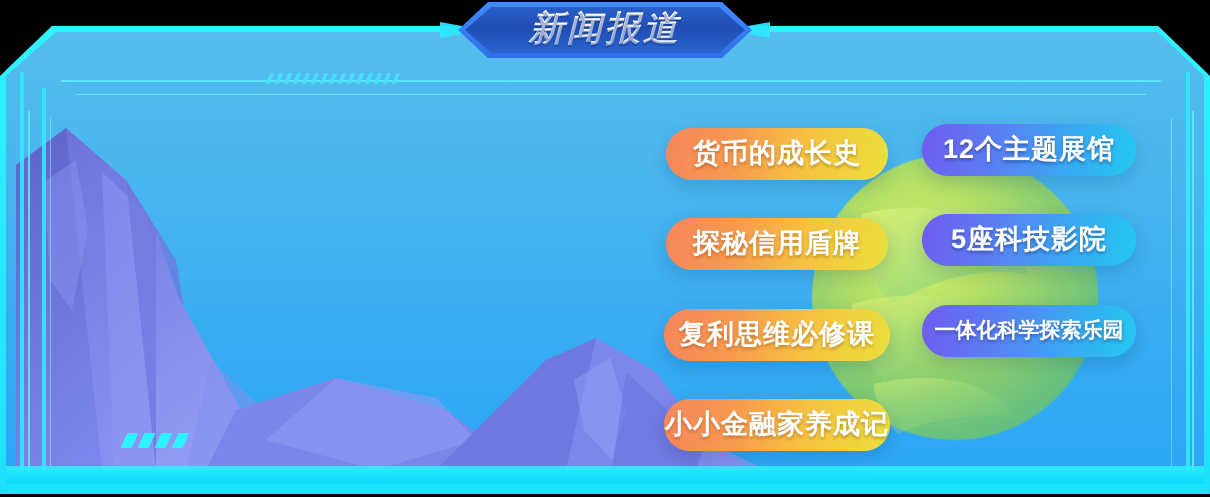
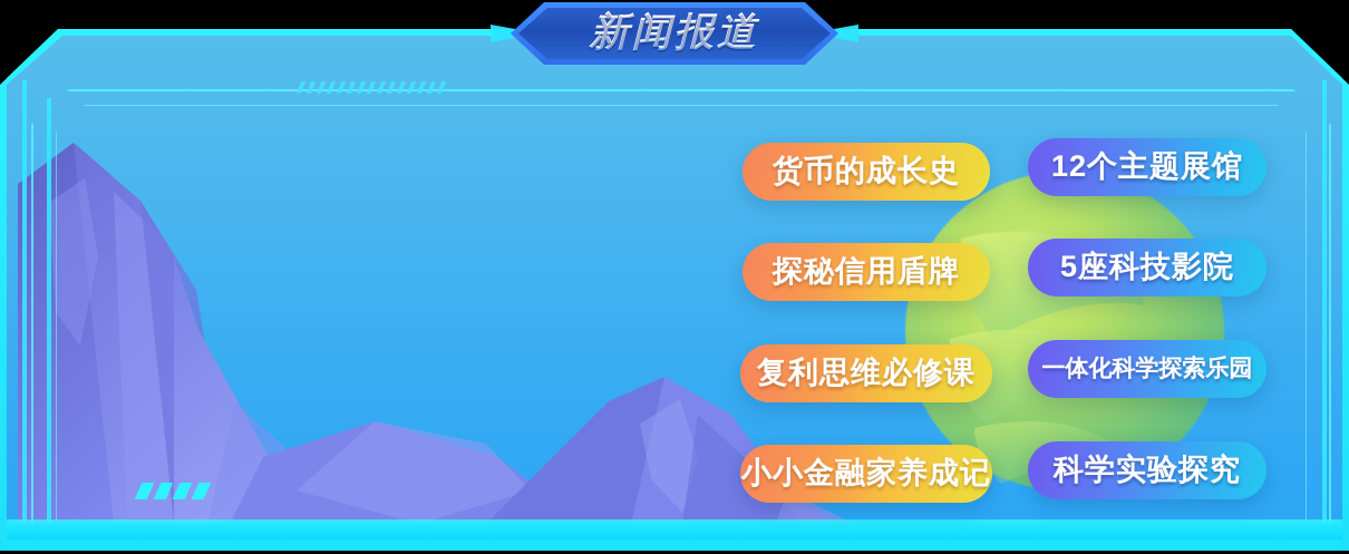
  货币的成长史
  探秘信用盾牌
  复利思维必修课
  小小金融家养成记
  12个主题展馆
  5座科技影院
  一体化科学探索乐园
+ 科学实验探究
  新闻报道
